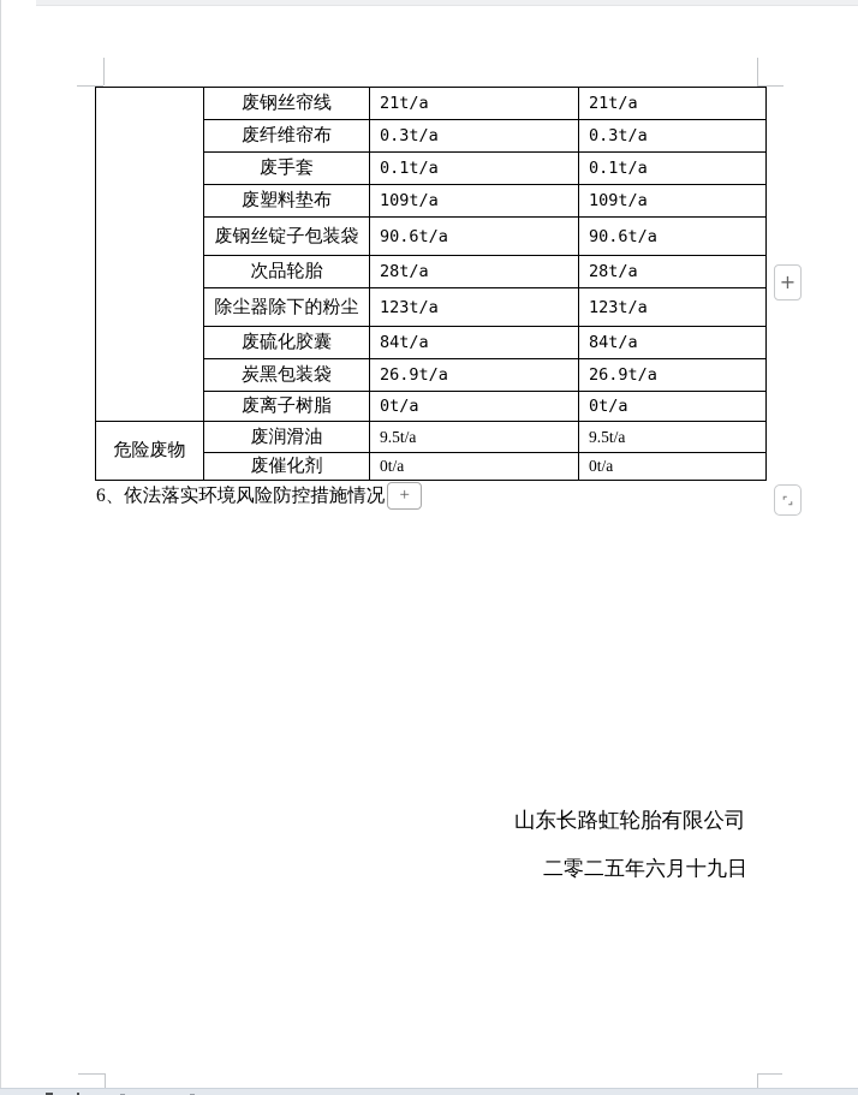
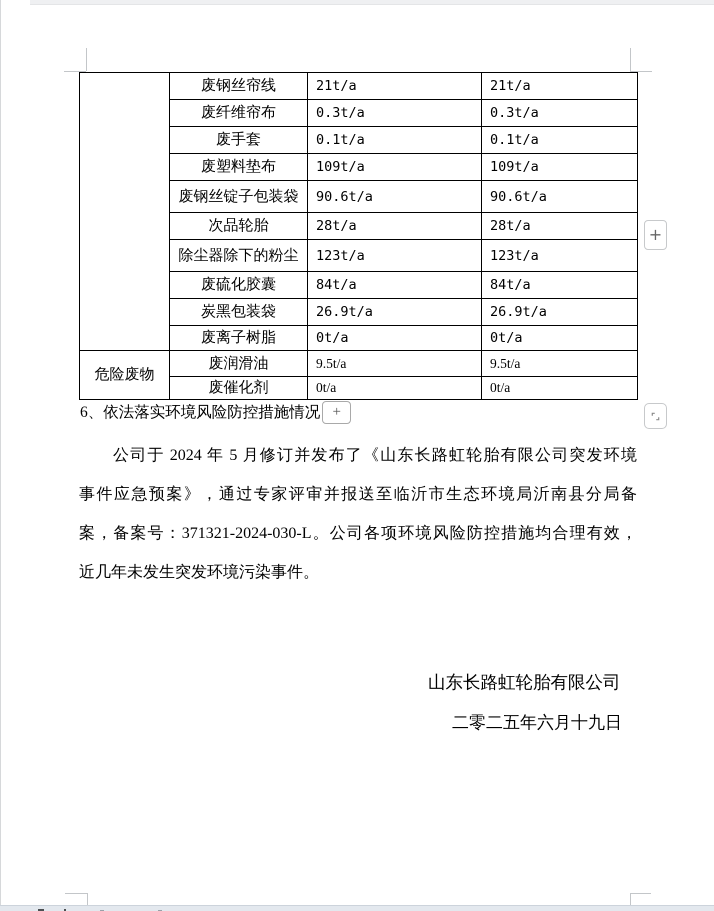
  	废钢丝帘线	21t/a	21t/a
  废纤维帘布	0.3t/a	0.3t/a
  废手套	0.1t/a	0.1t/a
  废塑料垫布	109t/a	109t/a
  废钢丝锭子包装袋	90.6t/a	90.6t/a
  次品轮胎	28t/a	28t/a
  除尘器除下的粉尘	123t/a	123t/a
  废硫化胶囊	84t/a	84t/a
  炭黑包装袋	26.9t/a	26.9t/a
  废离子树脂	0t/a	0t/a
  危险废物	废润滑油	9.5t/a	9.5t/a
  废催化剂	0t/a	0t/a
  6、依法落实环境风险防控措施情况
  +
+ 公司于 2024 年 5 月修订并发布了《山东长路虹轮胎有限公司突发环境
+ 事件应急预案》，通过专家评审并报送至临沂市生态环境局沂南县分局备
+ 案，备案号：371321-2024-030-L。公司各项环境风险防控措施均合理有效，
+ 近几年未发生突发环境污染事件。
  山东长路虹轮胎有限公司
  二零二五年六月十九日
  +
